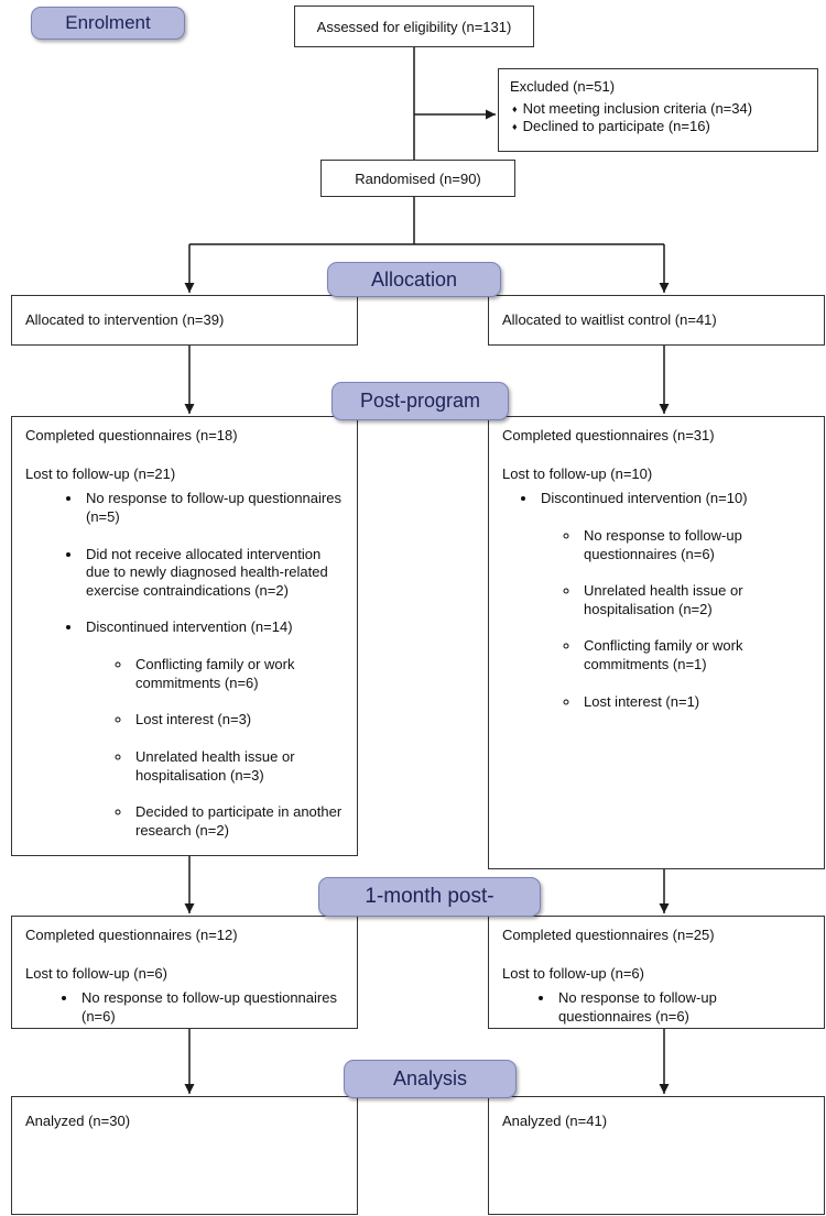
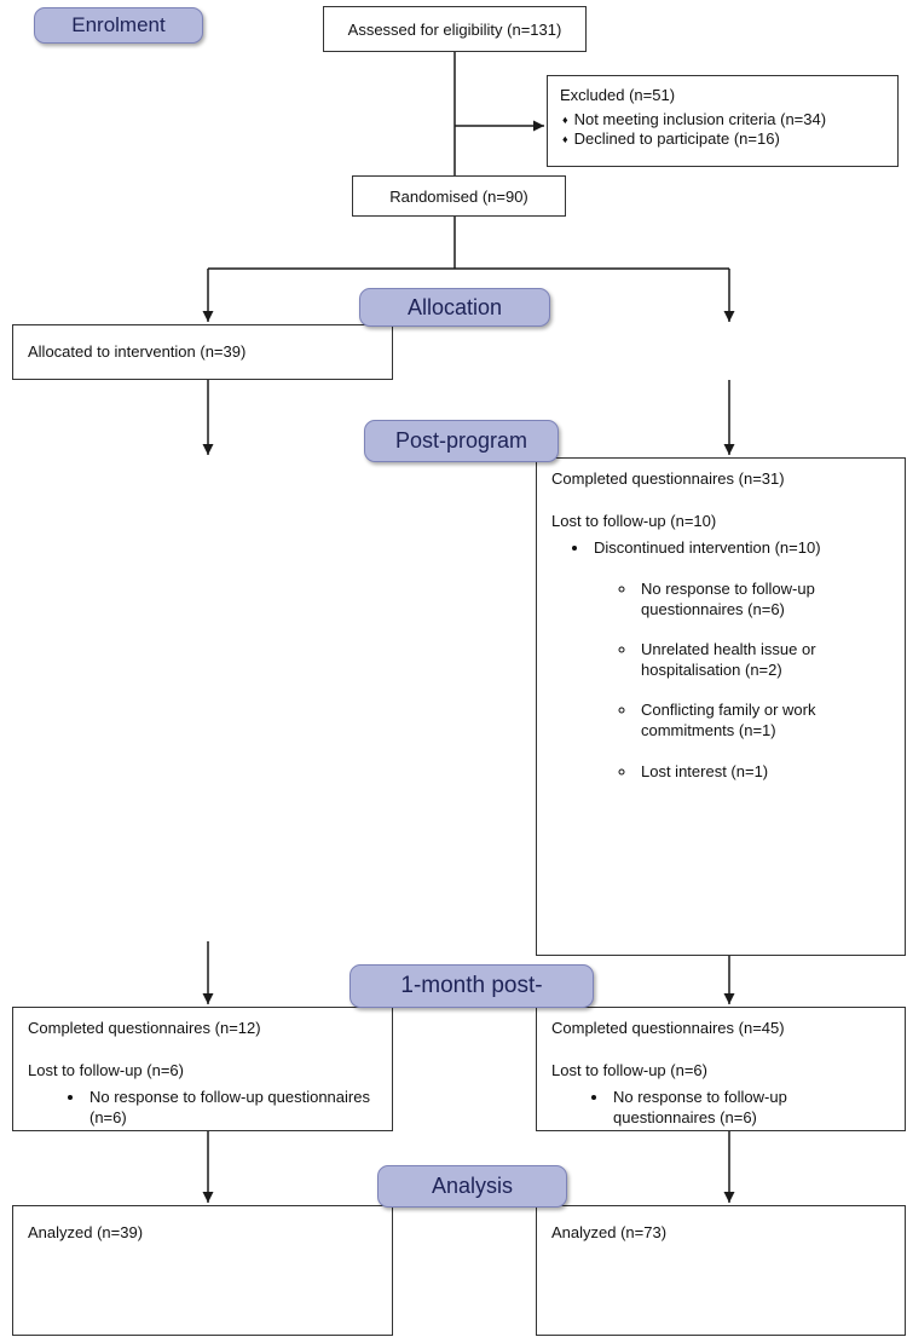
  Enrolment
  Allocation
  Post-program
  1-month post-
  Analysis
  Assessed for eligibility (n=131)
  Excluded (n=51)
  Not meeting inclusion criteria (n=34)
  Declined to participate (n=16)
  Randomised (n=90)
  Allocated to intervention (n=39)
- Allocated to waitlist control (n=41)
- Completed questionnaires (n=18)
- Lost to follow-up (n=21)
- No response to follow-up questionnaires (n=5)
- Did not receive allocated intervention due to newly diagnosed health-related exercise contraindications (n=2)
- Discontinued intervention (n=14)
- Conflicting family or work commitments (n=6)
- Lost interest (n=3)
- Unrelated health issue or hospitalisation (n=3)
- Decided to participate in another research (n=2)
  Completed questionnaires (n=31)
  Lost to follow-up (n=10)
  Discontinued intervention (n=10)
  No response to follow-up questionnaires (n=6)
  Unrelated health issue or hospitalisation (n=2)
  Conflicting family or work commitments (n=1)
  Lost interest (n=1)
  Completed questionnaires (n=12)
  Lost to follow-up (n=6)
  No response to follow-up questionnaires (n=6)
- Completed questionnaires (n=25)
+ Completed questionnaires (n=45)
  Lost to follow-up (n=6)
  No response to follow-up questionnaires (n=6)
- Analyzed (n=30)
+ Analyzed (n=39)
- Analyzed (n=41)
+ Analyzed (n=73)
